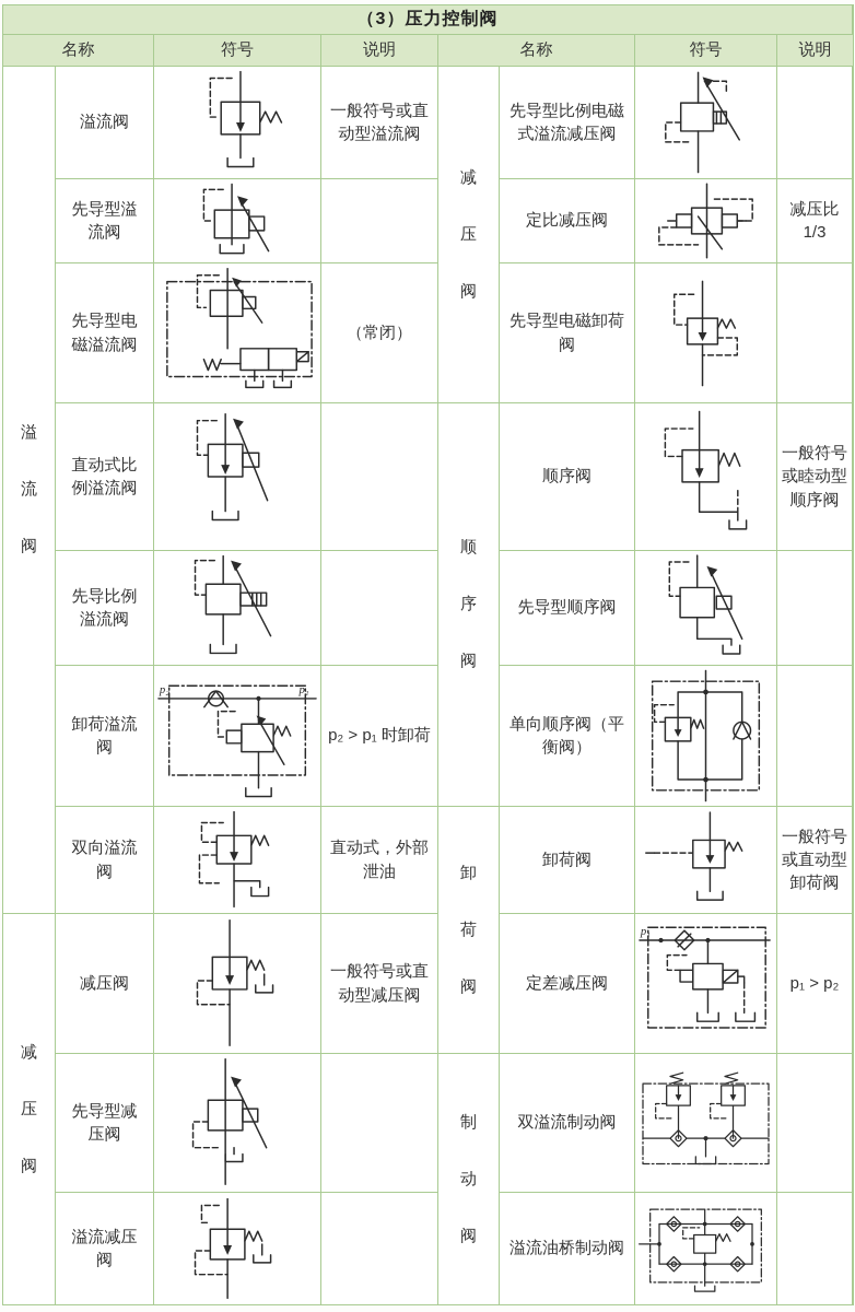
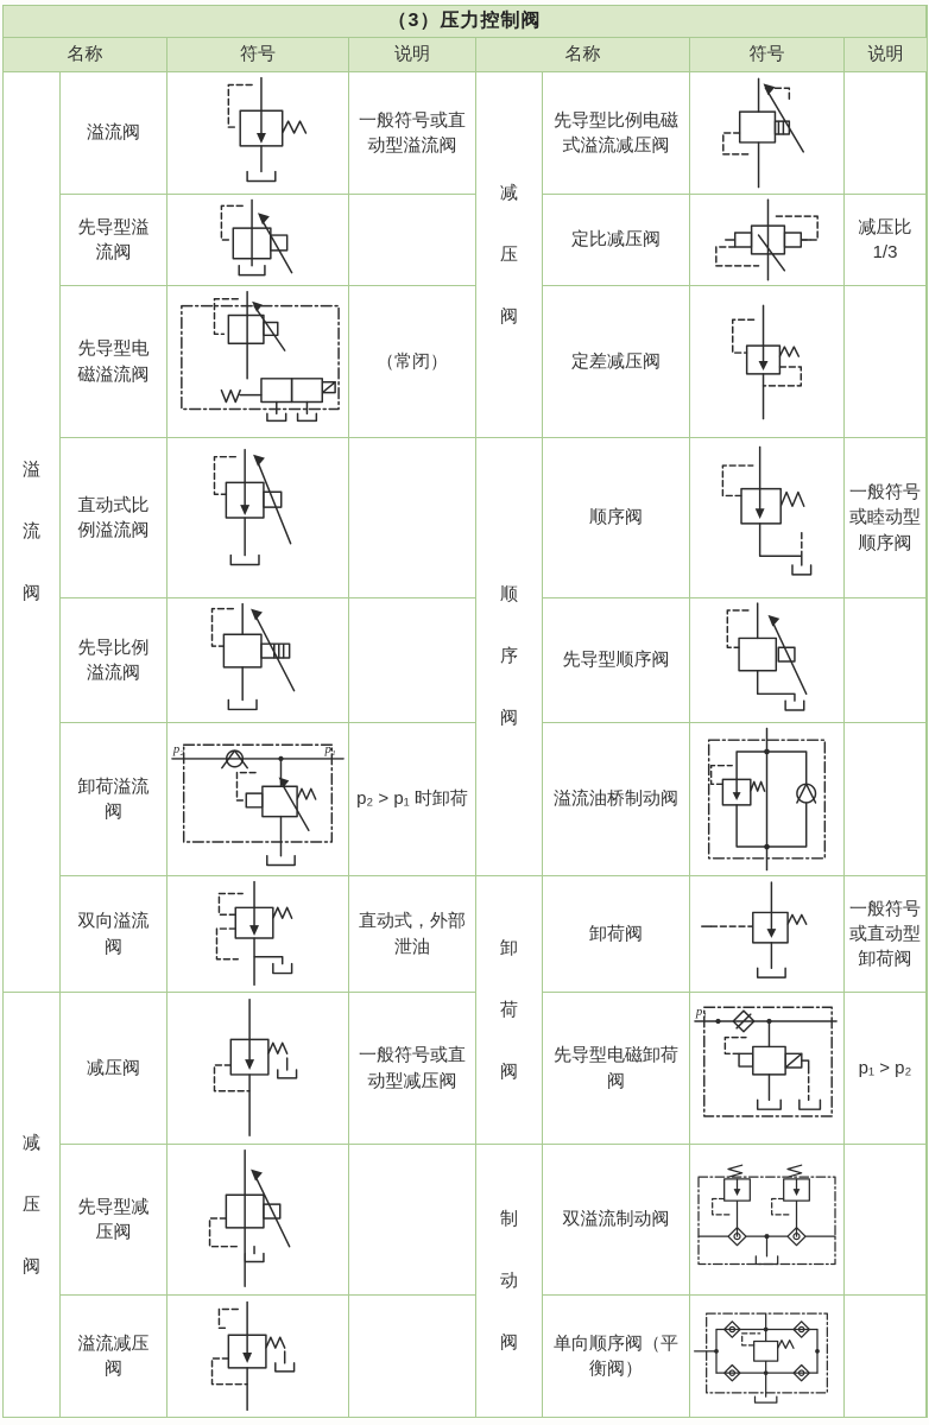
  （3）压力控制阀
  名称
  符号
  说明
  名称
  符号
  说明
  溢流阀
  减压阀
  减压阀
  顺序阀
  卸荷阀
  制动阀
  溢流阀
  一般符号或直动型溢流阀
  先导型溢流阀
  先导型电磁溢流阀
  （常闭）
  直动式比例溢流阀
  先导比例溢流阀
  卸荷溢流阀
  p₂
  p₁
  p₂ > p₁ 时卸荷
  双向溢流阀
  直动式，外部泄油
  减压阀
  一般符号或直动型减压阀
  先导型减压阀
  溢流减压阀
  先导型比例电磁式溢流减压阀
  定比减压阀
  减压比 1/3
- 先导型电磁卸荷阀
+ 定差减压阀
  顺序阀
  一般符号或睦动型顺序阀
  先导型顺序阀
- 单向顺序阀（平衡阀）
+ 溢流油桥制动阀
  卸荷阀
  一般符号或直动型卸荷阀
- 定差减压阀
+ 先导型电磁卸荷阀
  p₁
  p₁ > p₂
  双溢流制动阀
- 溢流油桥制动阀
+ 单向顺序阀（平衡阀）
